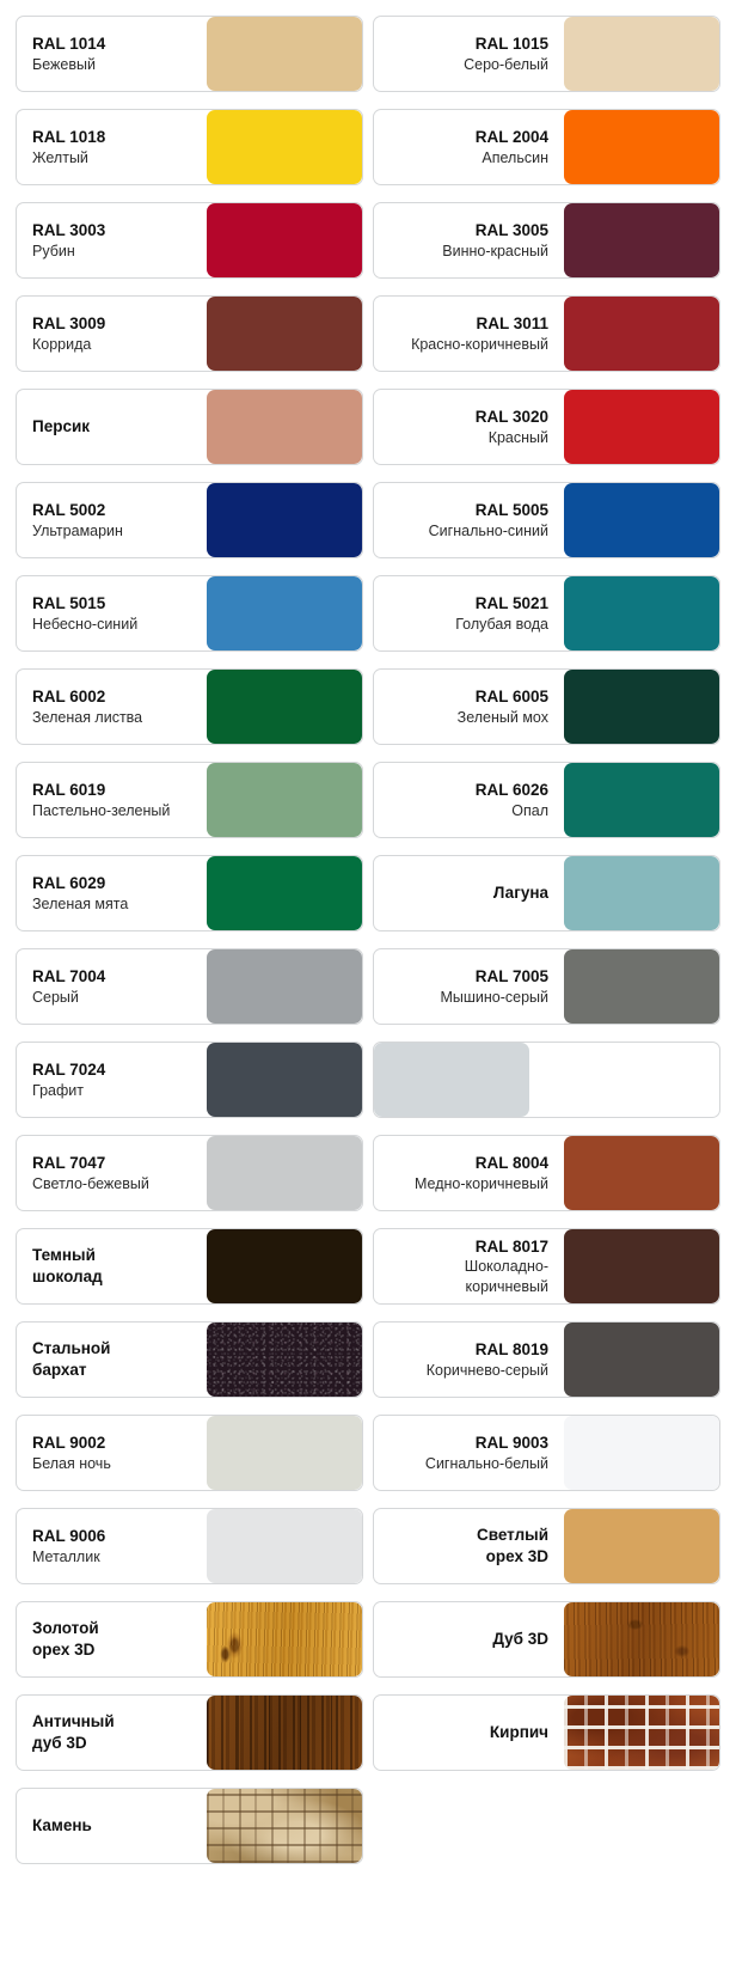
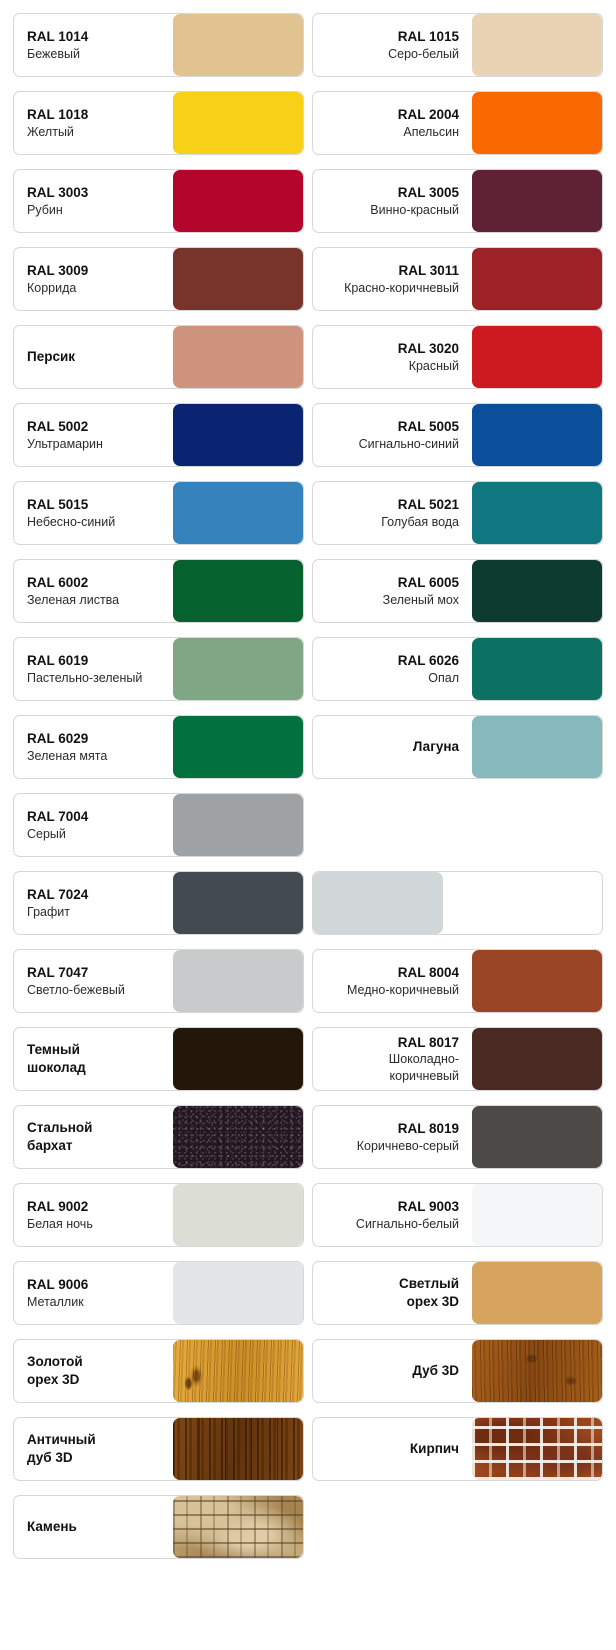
  RAL 1014
  Бежевый
  RAL 1015
  Серо-белый
  RAL 1018
  Желтый
  RAL 2004
  Апельсин
  RAL 3003
  Рубин
  RAL 3005
  Винно-красный
  RAL 3009
  Коррида
  RAL 3011
  Красно-коричневый
  Персик
  RAL 3020
  Красный
  RAL 5002
  Ультрамарин
  RAL 5005
  Сигнально-синий
  RAL 5015
  Небесно-синий
  RAL 5021
  Голубая вода
  RAL 6002
  Зеленая листва
  RAL 6005
  Зеленый мох
  RAL 6019
  Пастельно-зеленый
  RAL 6026
  Опал
  RAL 6029
  Зеленая мята
  Лагуна
  RAL 7004
  Серый
- RAL 7005
- Мышино-серый
  RAL 7024
  Графит
  RAL 7047
  Светло-бежевый
  RAL 8004
  Медно-коричневый
  Темный
  шоколад
  RAL 8017
  Шоколадно-коричневый
  Стальной
  бархат
  RAL 8019
  Коричнево-серый
  RAL 9002
  Белая ночь
  RAL 9003
  Сигнально-белый
  RAL 9006
  Металлик
  Светлый
  орех 3D
  Золотой
  орех 3D
  Дуб 3D
  Античный
  дуб 3D
  Кирпич
  Камень
